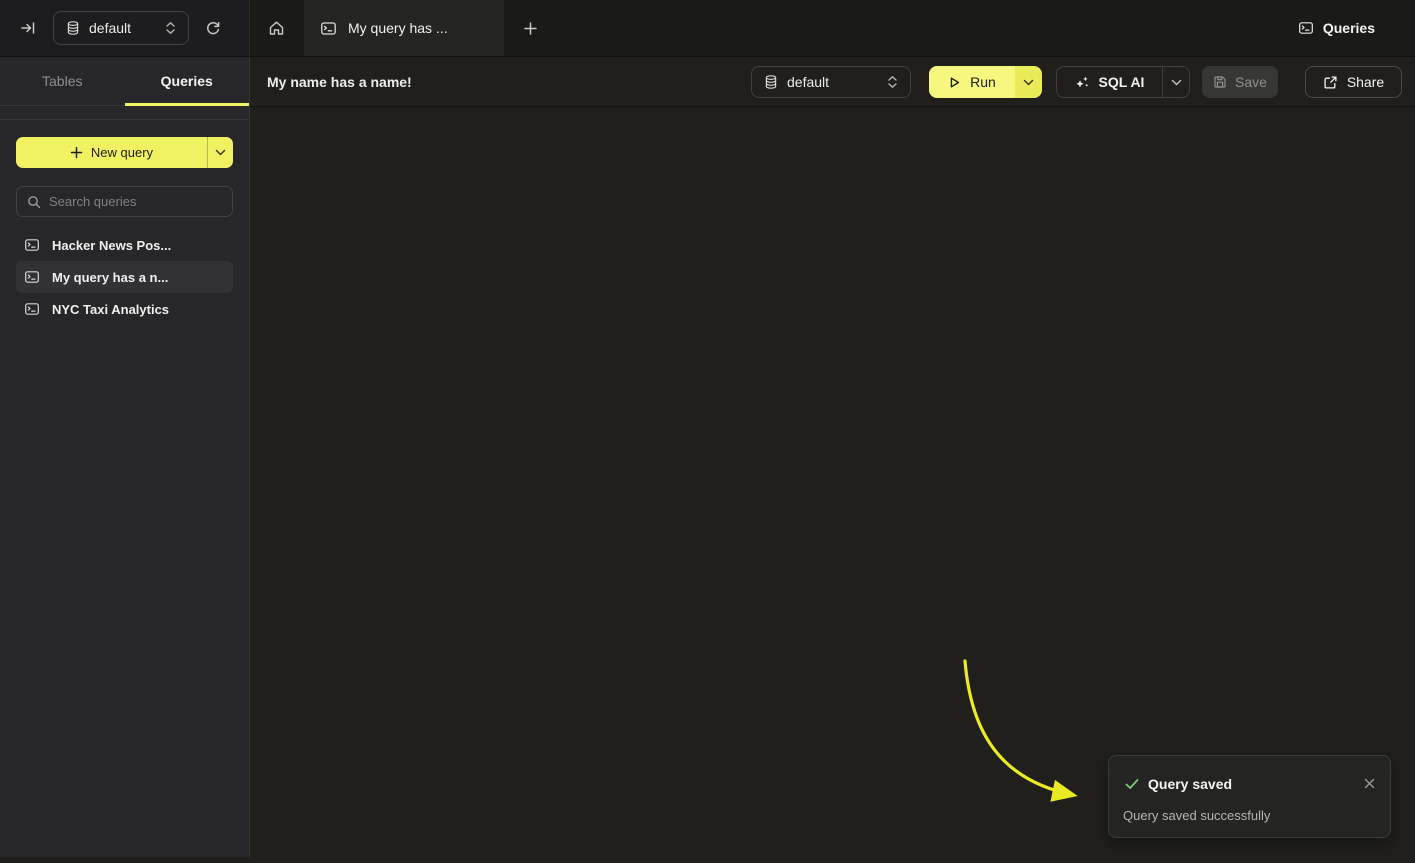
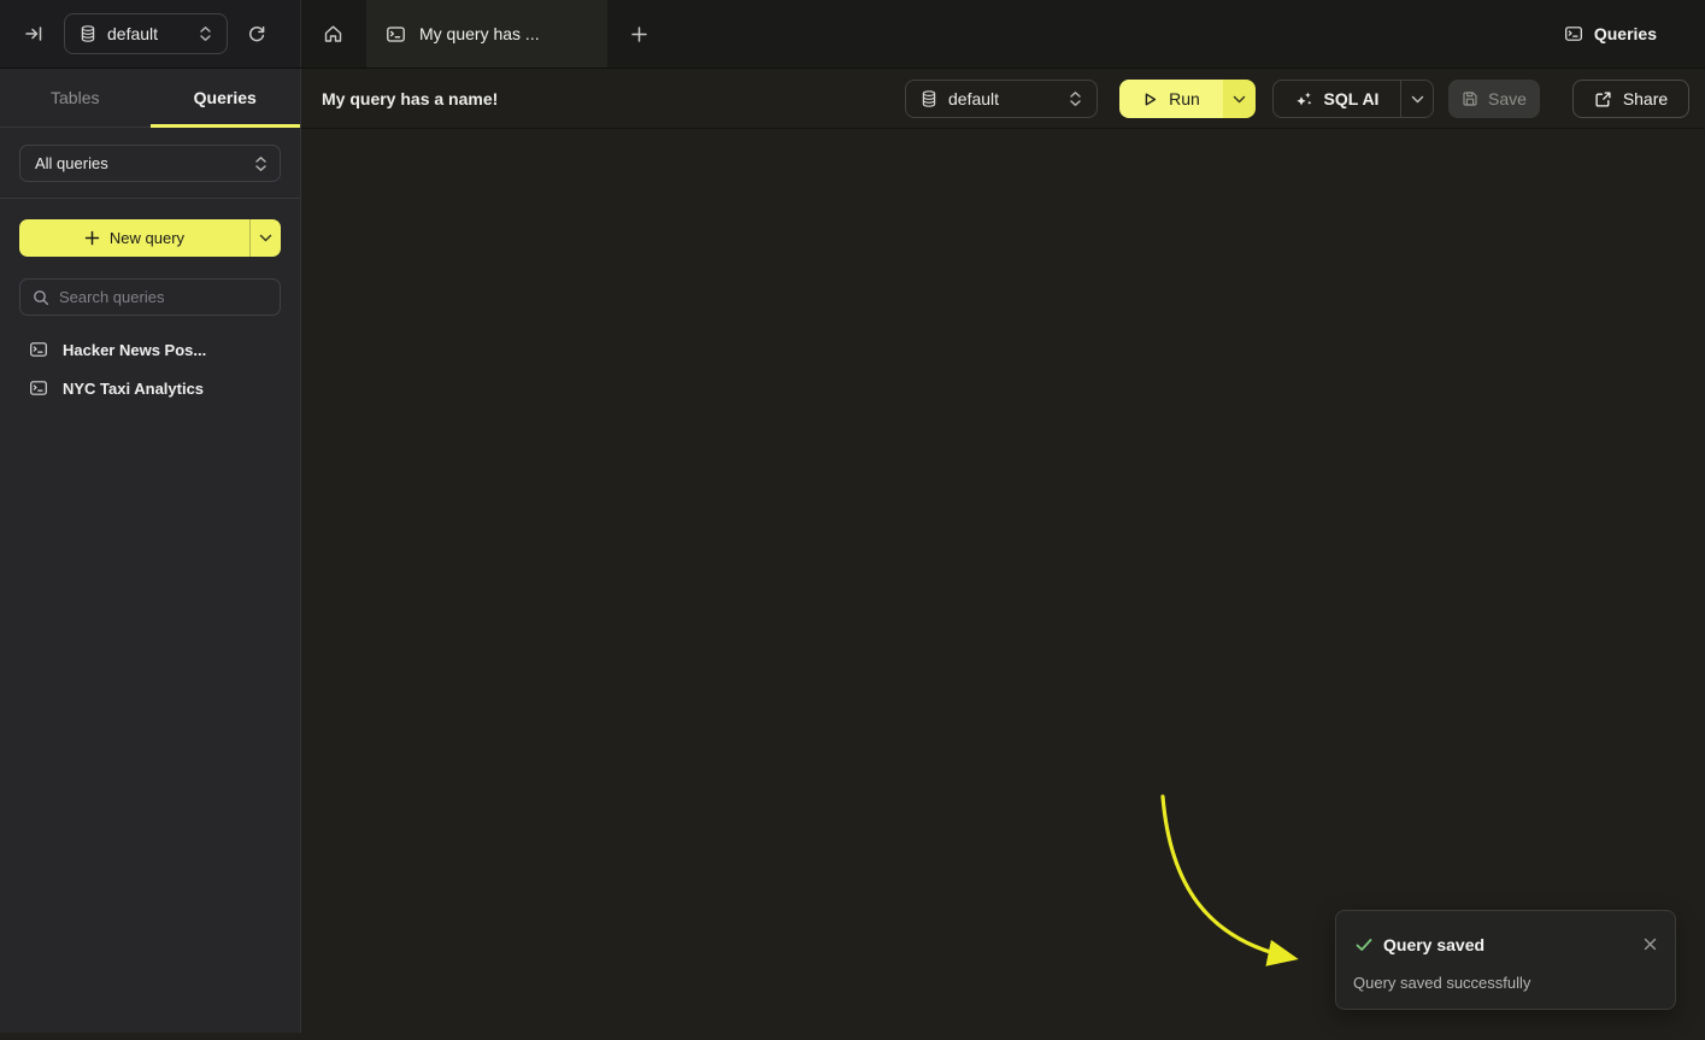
  default
  My query has ...
  Queries
  Tables
  Queries
+ All queries
  New query
  Search queries
  Hacker News Pos...
- My query has a n...
  NYC Taxi Analytics
- My name has a name!
+ My query has a name!
  default
  Run
  SQL AI
  Save
  Share
  Query saved
  Query saved successfully
